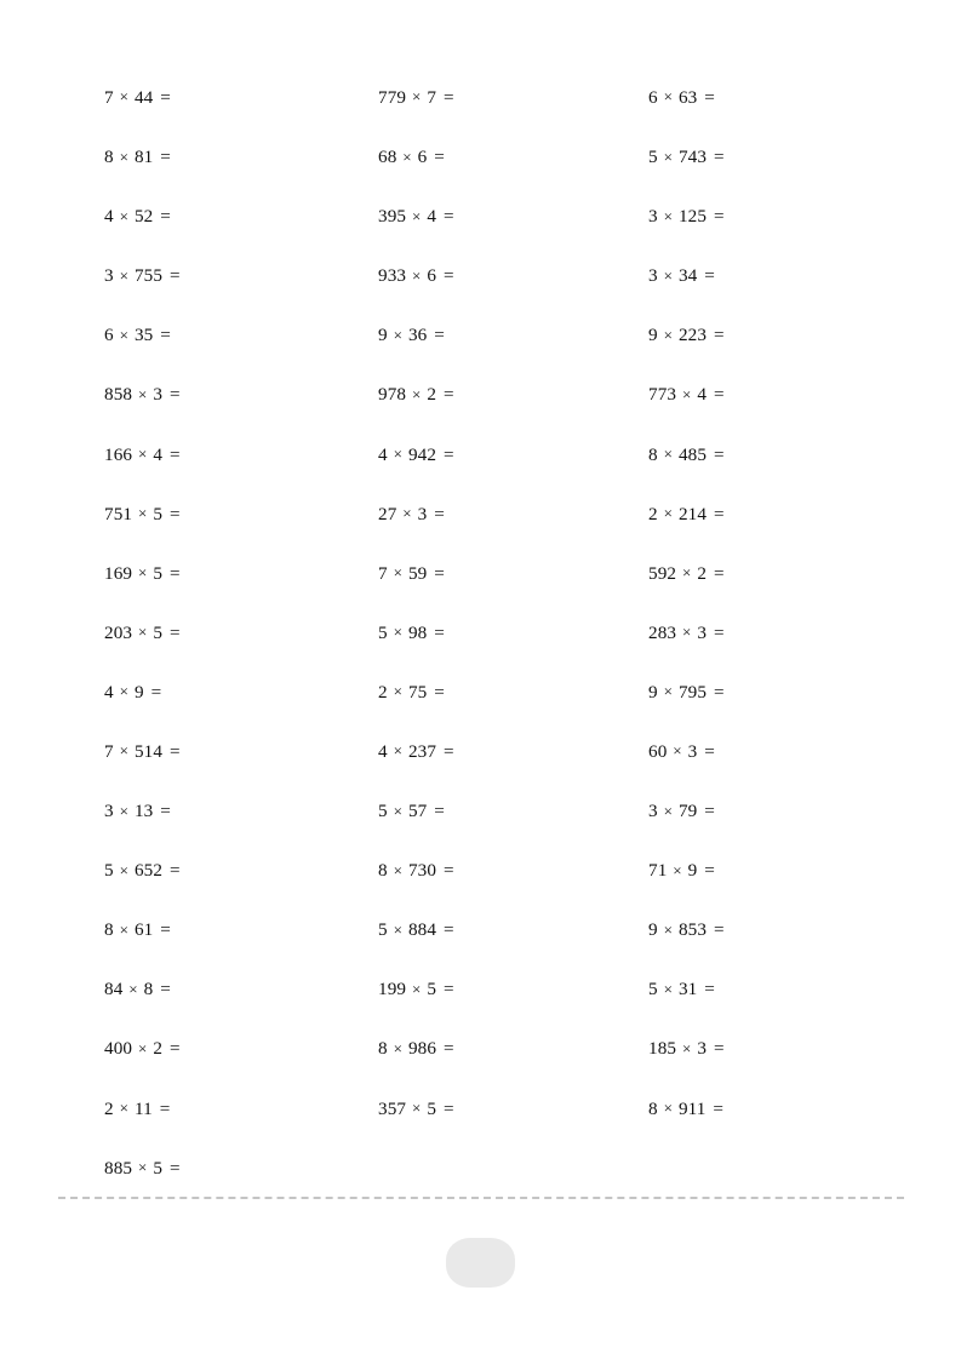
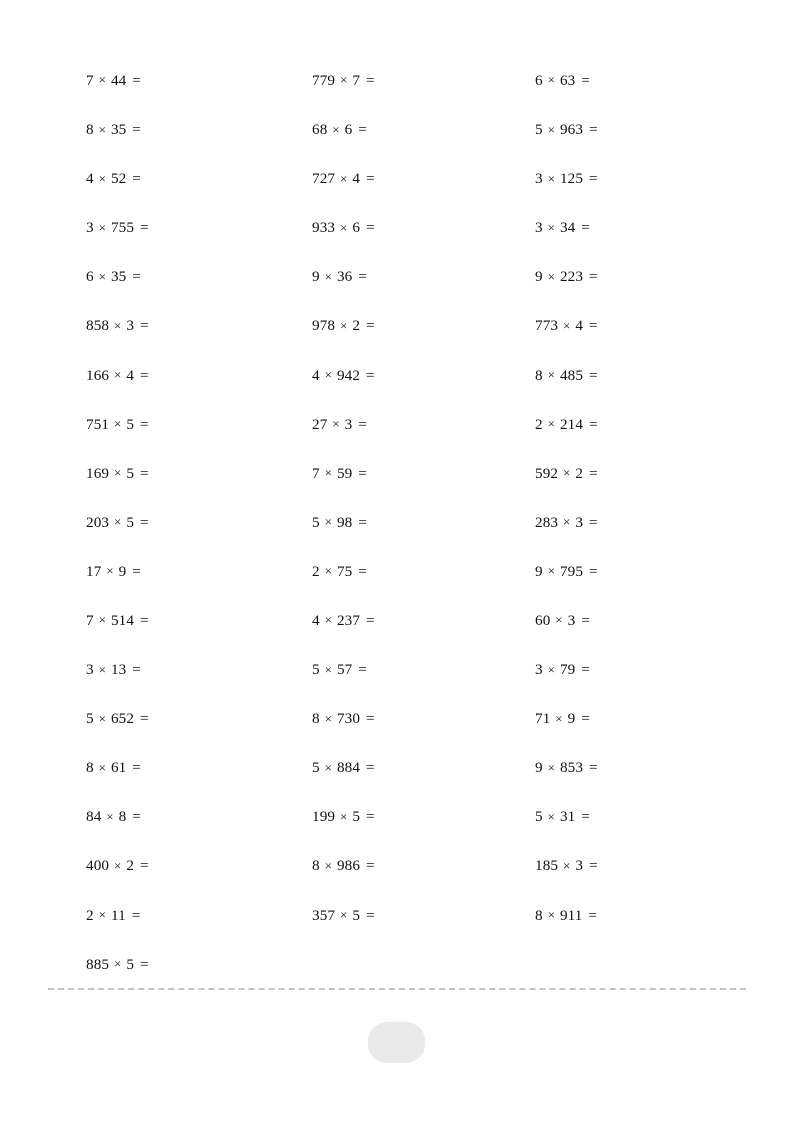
  7 × 44 =
  779 × 7 =
  6 × 63 =
- 8 × 81 =
+ 8 × 35 =
  68 × 6 =
- 5 × 743 =
+ 5 × 963 =
  4 × 52 =
- 395 × 4 =
+ 727 × 4 =
  3 × 125 =
  3 × 755 =
  933 × 6 =
  3 × 34 =
  6 × 35 =
  9 × 36 =
  9 × 223 =
  858 × 3 =
  978 × 2 =
  773 × 4 =
  166 × 4 =
  4 × 942 =
  8 × 485 =
  751 × 5 =
  27 × 3 =
  2 × 214 =
  169 × 5 =
  7 × 59 =
  592 × 2 =
  203 × 5 =
  5 × 98 =
  283 × 3 =
- 4 × 9 =
+ 17 × 9 =
  2 × 75 =
  9 × 795 =
  7 × 514 =
  4 × 237 =
  60 × 3 =
  3 × 13 =
  5 × 57 =
  3 × 79 =
  5 × 652 =
  8 × 730 =
  71 × 9 =
  8 × 61 =
  5 × 884 =
  9 × 853 =
  84 × 8 =
  199 × 5 =
  5 × 31 =
  400 × 2 =
  8 × 986 =
  185 × 3 =
  2 × 11 =
  357 × 5 =
  8 × 911 =
  885 × 5 =
